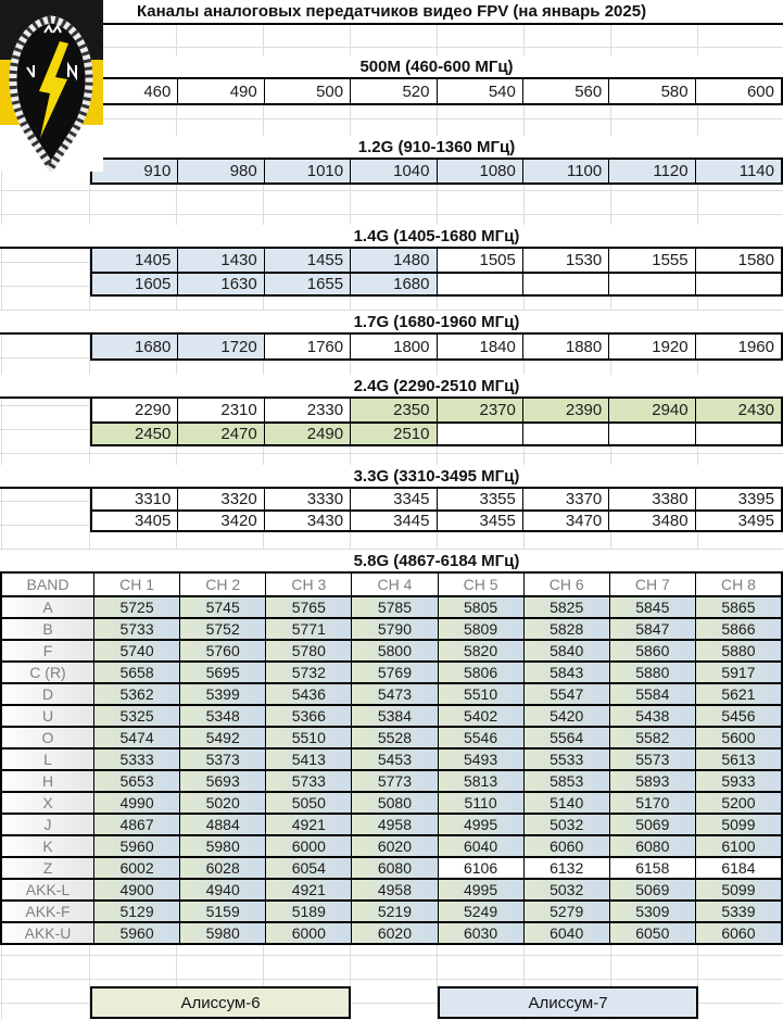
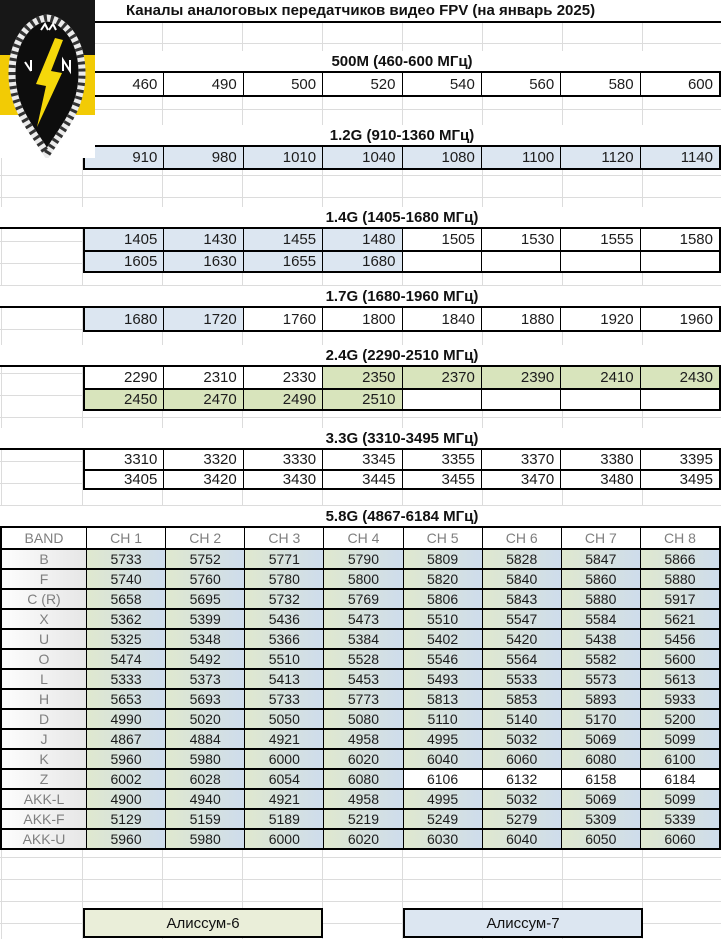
  Каналы аналоговых передатчиков видео FPV (на январь 2025)
  500M (460-600 МГц)
  460
  490
  500
  520
  540
  560
  580
  600
  1.2G (910-1360 МГц)
  910
  980
  1010
  1040
  1080
  1100
  1120
  1140
  1.4G (1405-1680 МГц)
  1405
  1430
  1455
  1480
  1505
  1530
  1555
  1580
  1605
  1630
  1655
  1680
  1.7G (1680-1960 МГц)
  1680
  1720
  1760
  1800
  1840
  1880
  1920
  1960
  2.4G (2290-2510 МГц)
  2290
  2310
  2330
  2350
  2370
  2390
- 2940
+ 2410
  2430
  2450
  2470
  2490
  2510
  3.3G (3310-3495 МГц)
  3310
  3320
  3330
  3345
  3355
  3370
  3380
  3395
  3405
  3420
  3430
  3445
  3455
  3470
  3480
  3495
  5.8G (4867-6184 МГц)
  BAND
  CH 1
  CH 2
  CH 3
  CH 4
  CH 5
  CH 6
  CH 7
  CH 8
- A
- 5725
- 5745
- 5765
- 5785
- 5805
- 5825
- 5845
- 5865
  B
  5733
  5752
  5771
  5790
  5809
  5828
  5847
  5866
  F
  5740
  5760
  5780
  5800
  5820
  5840
  5860
  5880
  C (R)
  5658
  5695
  5732
  5769
  5806
  5843
  5880
  5917
- D
+ X
  5362
  5399
  5436
  5473
  5510
  5547
  5584
  5621
  U
  5325
  5348
  5366
  5384
  5402
  5420
  5438
  5456
  O
  5474
  5492
  5510
  5528
  5546
  5564
  5582
  5600
  L
  5333
  5373
  5413
  5453
  5493
  5533
  5573
  5613
  H
  5653
  5693
  5733
  5773
  5813
  5853
  5893
  5933
- X
+ D
  4990
  5020
  5050
  5080
  5110
  5140
  5170
  5200
  J
  4867
  4884
  4921
  4958
  4995
  5032
  5069
  5099
  K
  5960
  5980
  6000
  6020
  6040
  6060
  6080
  6100
  Z
  6002
  6028
  6054
  6080
  6106
  6132
  6158
  6184
  AKK-L
  4900
  4940
  4921
  4958
  4995
  5032
  5069
  5099
  AKK-F
  5129
  5159
  5189
  5219
  5249
  5279
  5309
  5339
  AKK-U
  5960
  5980
  6000
  6020
  6030
  6040
  6050
  6060
  Алиссум-6
  Алиссум-7
